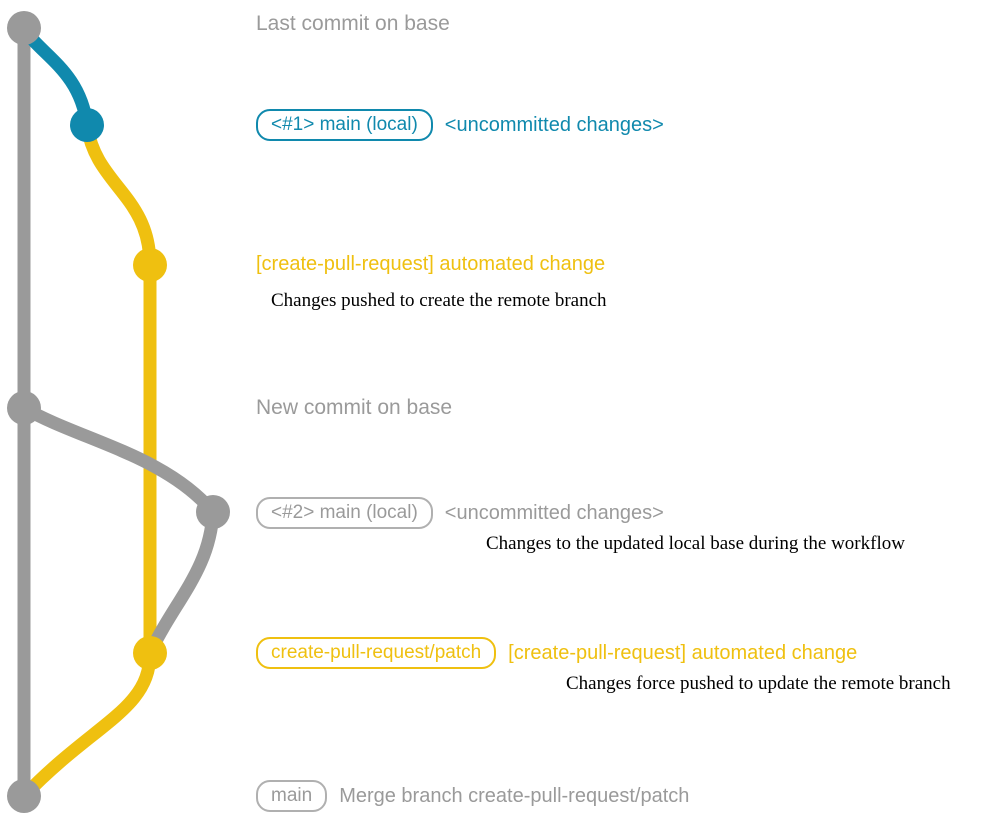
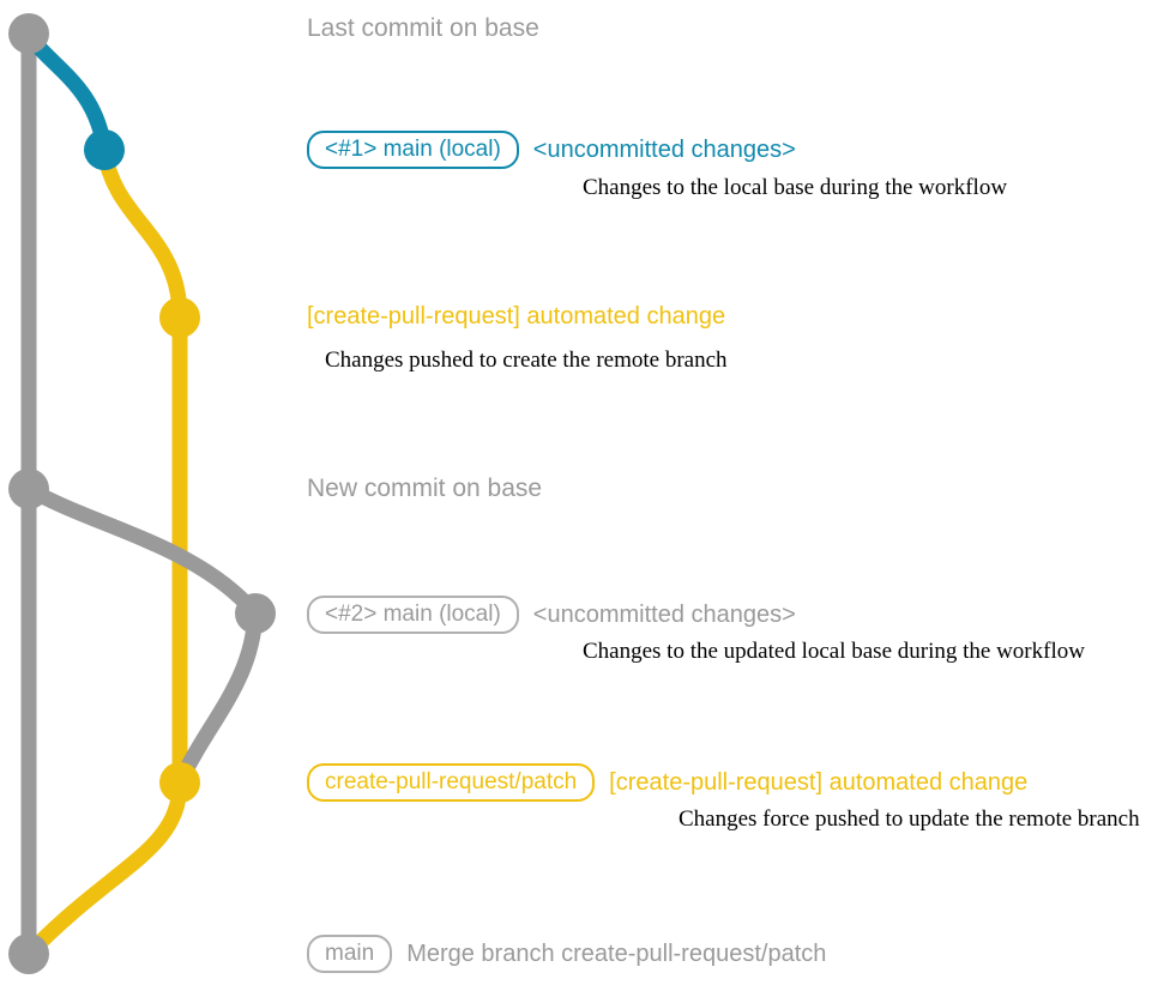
  Last commit on base
  <#1> main (local)
  <uncommitted changes>
+ Changes to the local base during the workflow
  [create-pull-request] automated change
  Changes pushed to create the remote branch
  New commit on base
  <#2> main (local)
  <uncommitted changes>
  Changes to the updated local base during the workflow
  create-pull-request/patch
  [create-pull-request] automated change
  Changes force pushed to update the remote branch
  main
  Merge branch create-pull-request/patch
